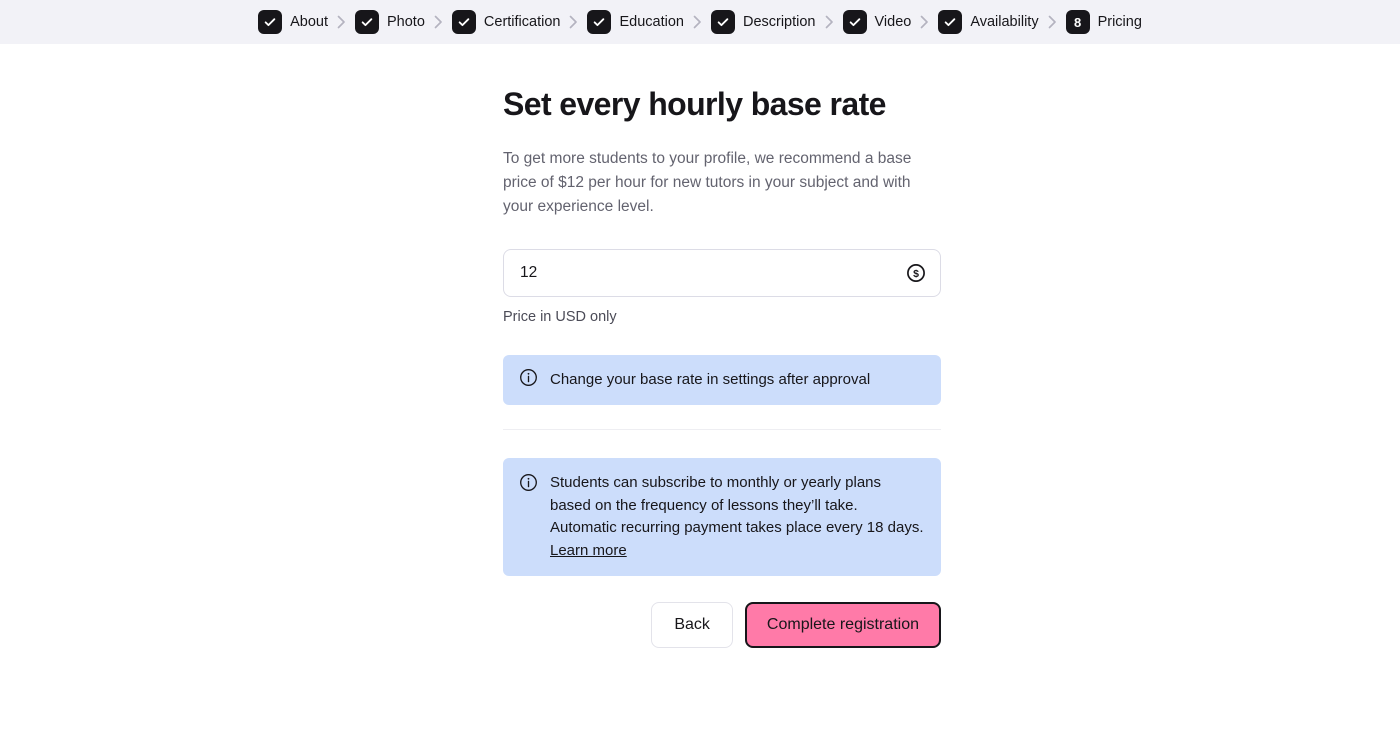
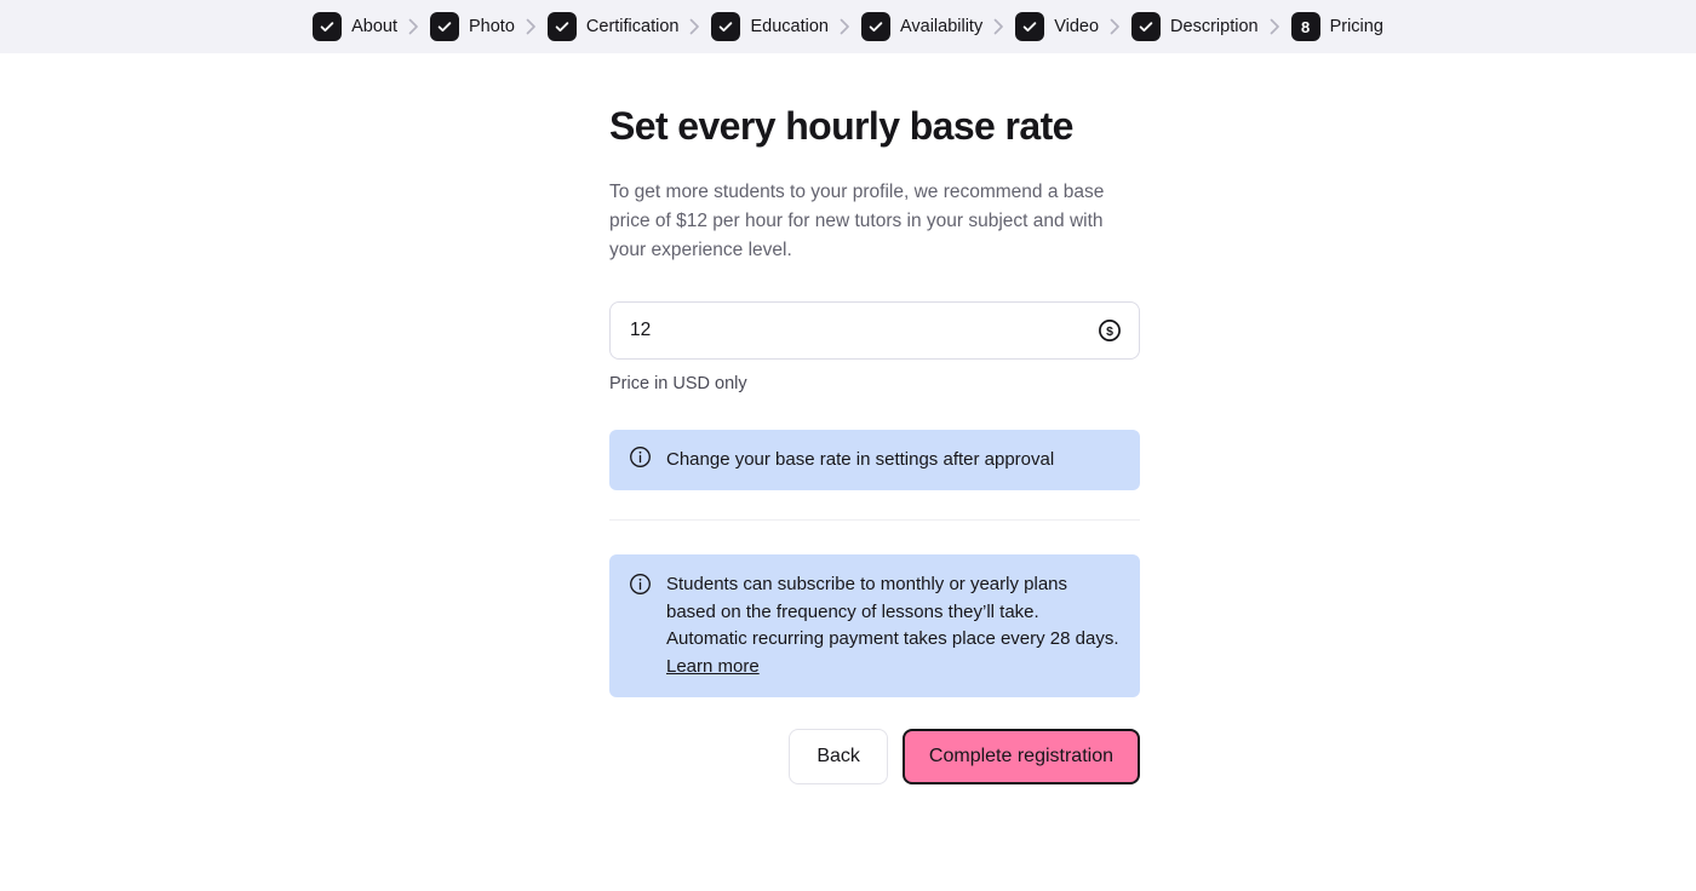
  About
  Photo
  Certification
  Education
- Description
+ Availability
  Video
- Availability
+ Description
  8
  Pricing
  Set every hourly base rate
  To get more students to your profile, we recommend a base price of $12 per hour for new tutors in your subject and with your experience level.
  12
  $
  Price in USD only
  Change your base rate in settings after approval
- Students can subscribe to monthly or yearly plans based on the frequency of lessons they’ll take. Automatic recurring payment takes place every 18 days. Learn more
+ Students can subscribe to monthly or yearly plans based on the frequency of lessons they’ll take. Automatic recurring payment takes place every 28 days. Learn more
  Back
  Complete registration
